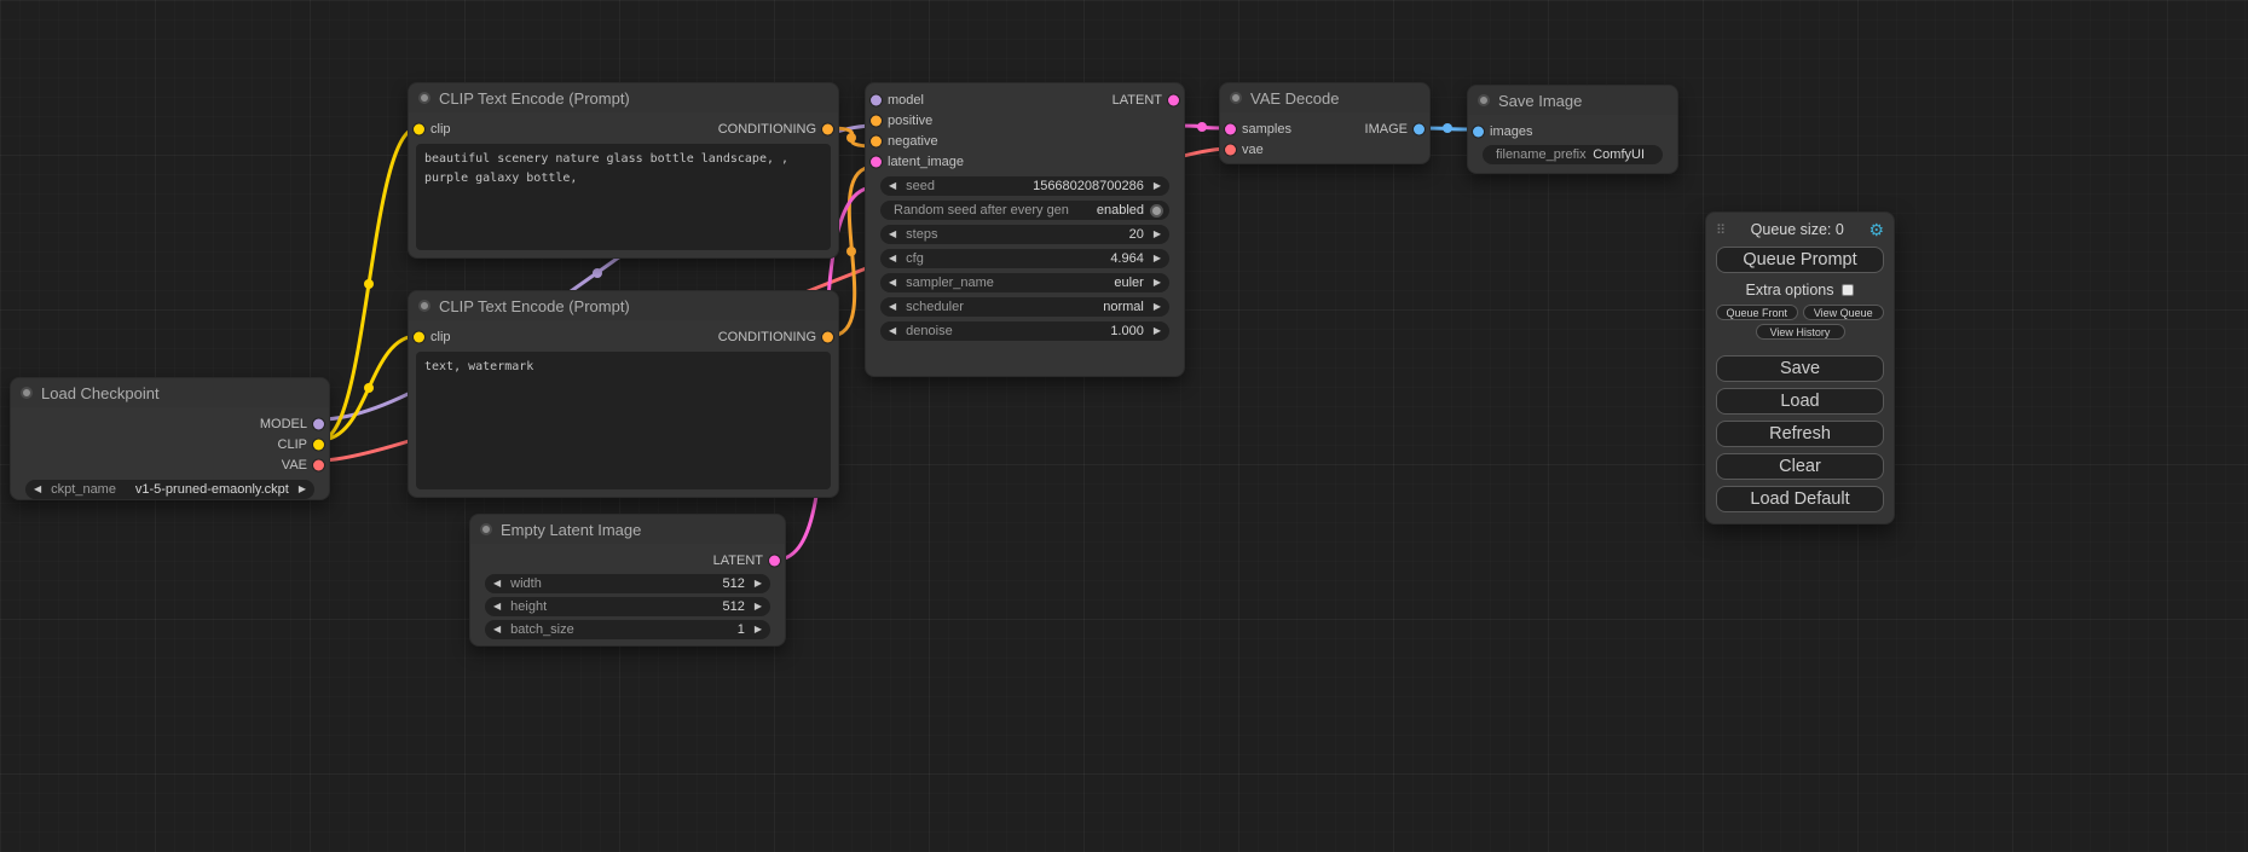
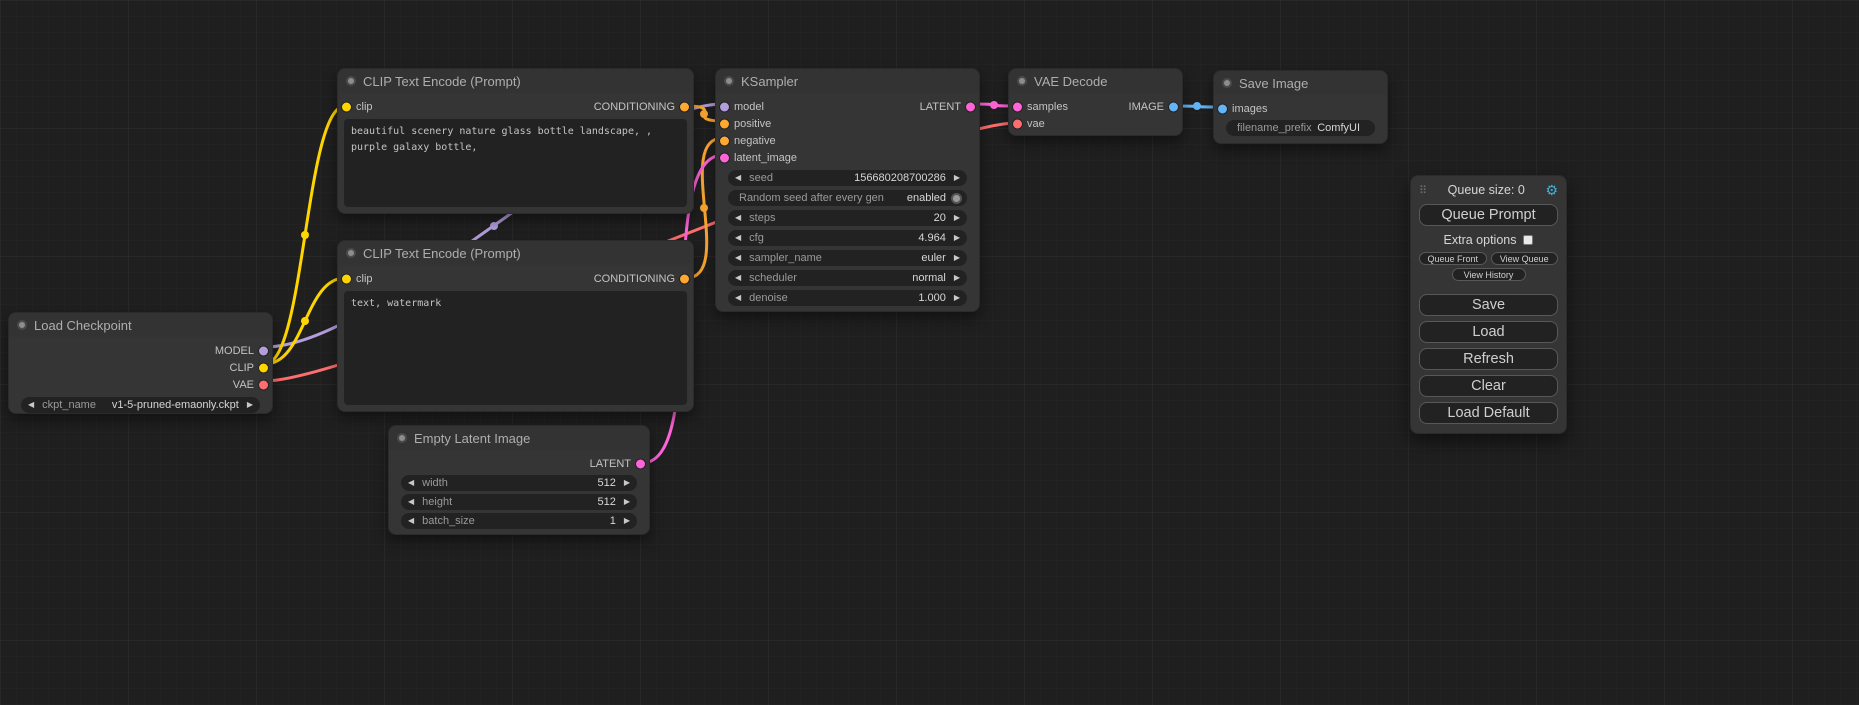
  Load Checkpoint
  MODEL
  CLIP
  VAE
  ◀
  ckpt_name
  v1-5-pruned-emaonly.ckpt
  ▶
  CLIP Text Encode (Prompt)
  clip
  CONDITIONING
  CLIP Text Encode (Prompt)
  clip
  CONDITIONING
  text, watermark
  Empty Latent Image
  LATENT
  ◀
  width
  512
  ▶
  ◀
  height
  512
  ▶
  ◀
  batch_size
  1
  ▶
+ KSampler
  model
  LATENT
  positive
  negative
  latent_image
  ◀
  seed
  156680208700286
  ▶
  Random seed after every gen
  enabled
  ◀
  steps
  20
  ▶
  ◀
  cfg
  4.964
  ▶
  ◀
  sampler_name
  euler
  ▶
  ◀
  scheduler
  normal
  ▶
  ◀
  denoise
  1.000
  ▶
  VAE Decode
  samples
  IMAGE
  vae
  Save Image
  images
  filename_prefix
  ComfyUI
  ⠿
  Queue size: 0
  ⚙
  Queue Prompt
  Extra options
  Queue Front
  View Queue
  View History
  Save
  Load
  Refresh
  Clear
  Load Default
